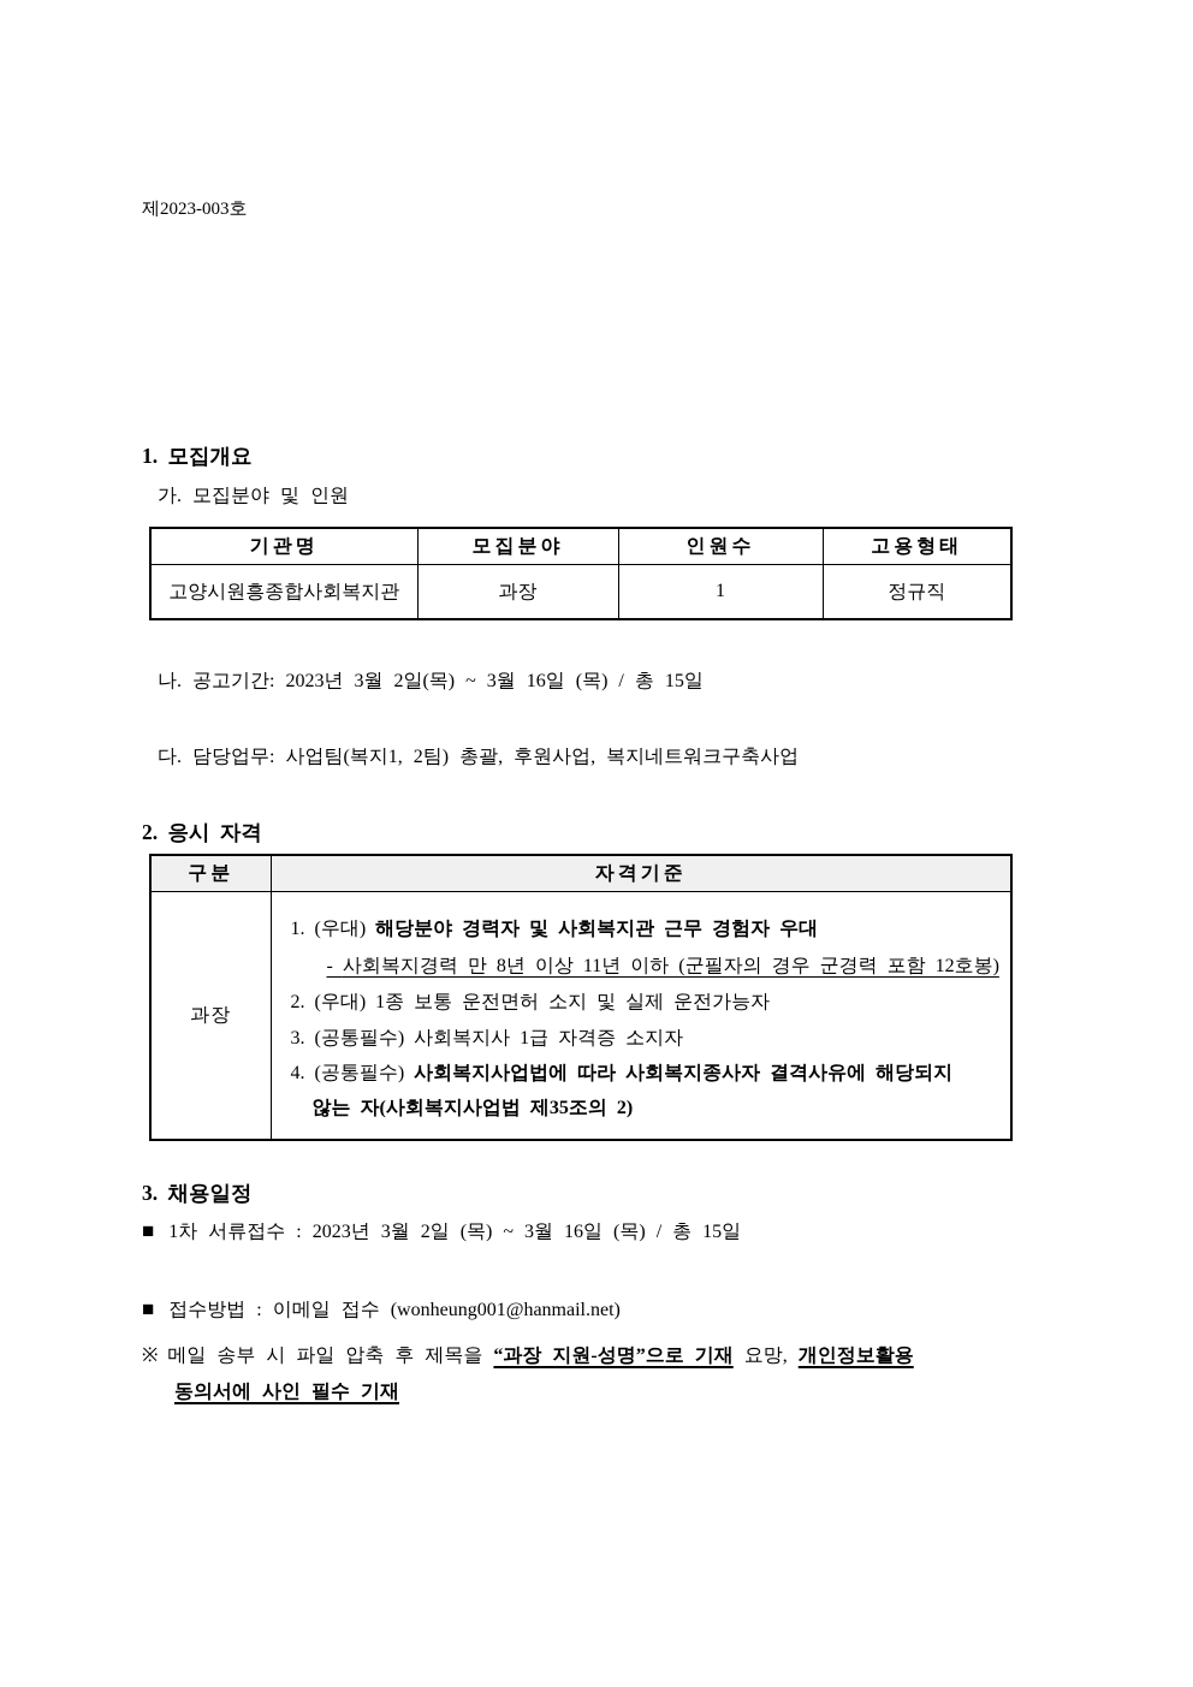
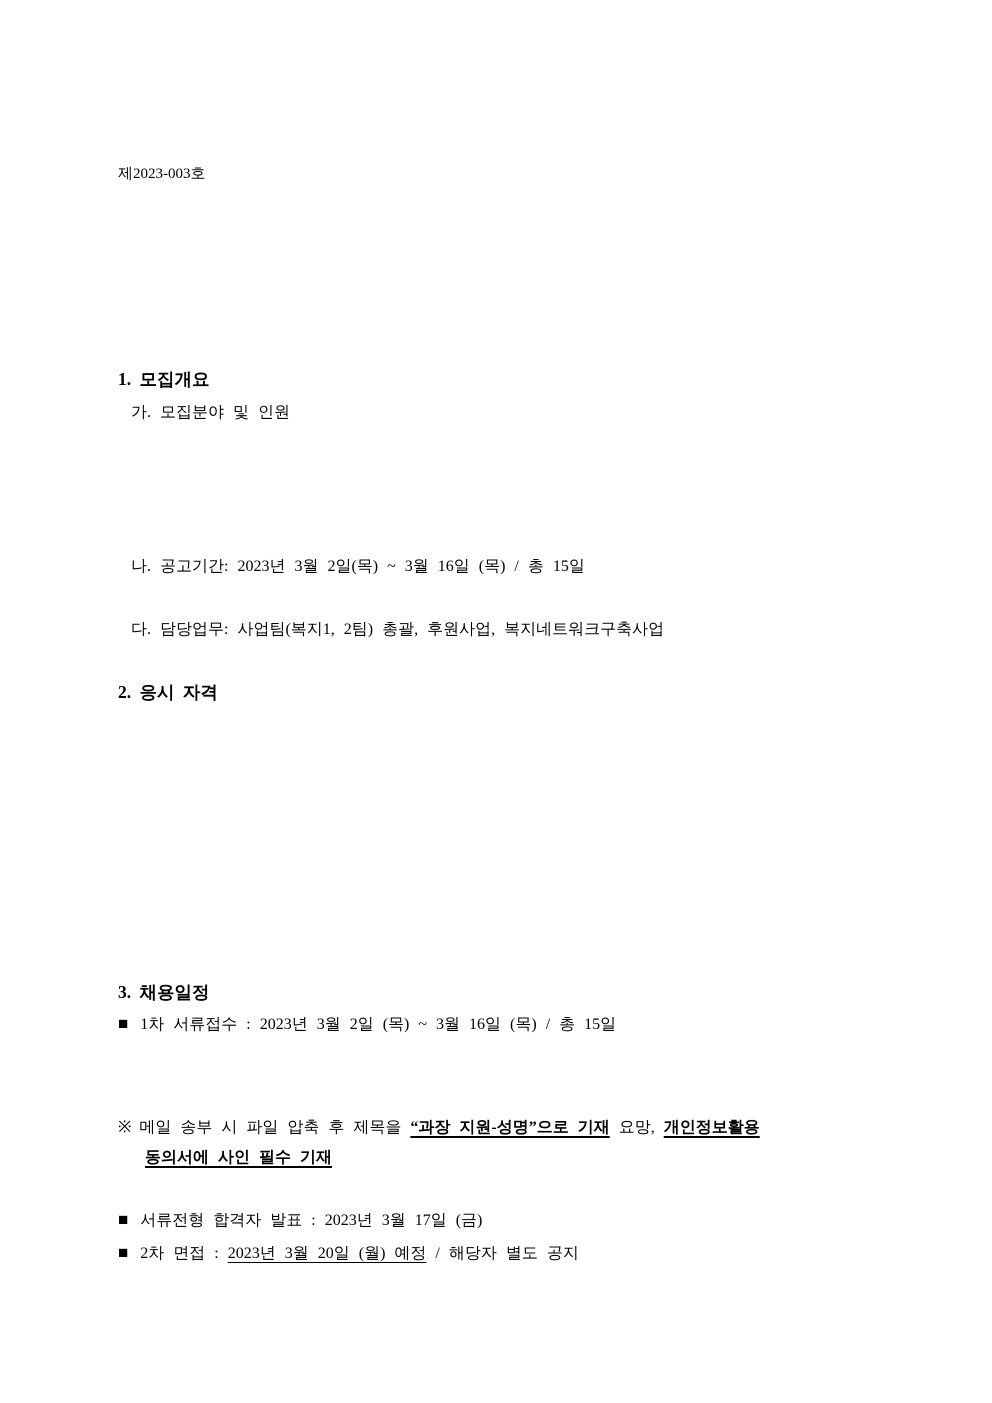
  제2023-003호
  1. 모집개요
  가. 모집분야 및 인원
- 기관명	모집분야	인원수	고용형태
- 고양시원흥종합사회복지관	과장	1	정규직
  나. 공고기간: 2023년 3월 2일(목) ~ 3월 16일 (목) / 총 15일
  다. 담당업무: 사업팀(복지1, 2팀) 총괄, 후원사업, 복지네트워크구축사업
  2. 응시 자격
- 구분	자격기준
- 과장	1. (우대) 해당분야 경력자 및 사회복지관 근무 경험자 우대 - 사회복지경력 만 8년 이상 11년 이하 (군필자의 경우 군경력 포함 12호봉) 2. (우대) 1종 보통 운전면허 소지 및 실제 운전가능자 3. (공통필수) 사회복지사 1급 자격증 소지자 4. (공통필수) 사회복지사업법에 따라 사회복지종사자 결격사유에 해당되지 않는 자(사회복지사업법 제35조의 2)
  3. 채용일정
  ■ 1차 서류접수 : 2023년 3월 2일 (목) ~ 3월 16일 (목) / 총 15일
- ■ 접수방법 : 이메일 접수 (wonheung001@hanmail.net)
  ※ 메일 송부 시 파일 압축 후 제목을 “과장 지원-성명”으로 기재 요망, 개인정보활용
  동의서에 사인 필수 기재
+ ■ 서류전형 합격자 발표 : 2023년 3월 17일 (금)
+ ■ 2차 면접 : 2023년 3월 20일 (월) 예정 / 해당자 별도 공지
